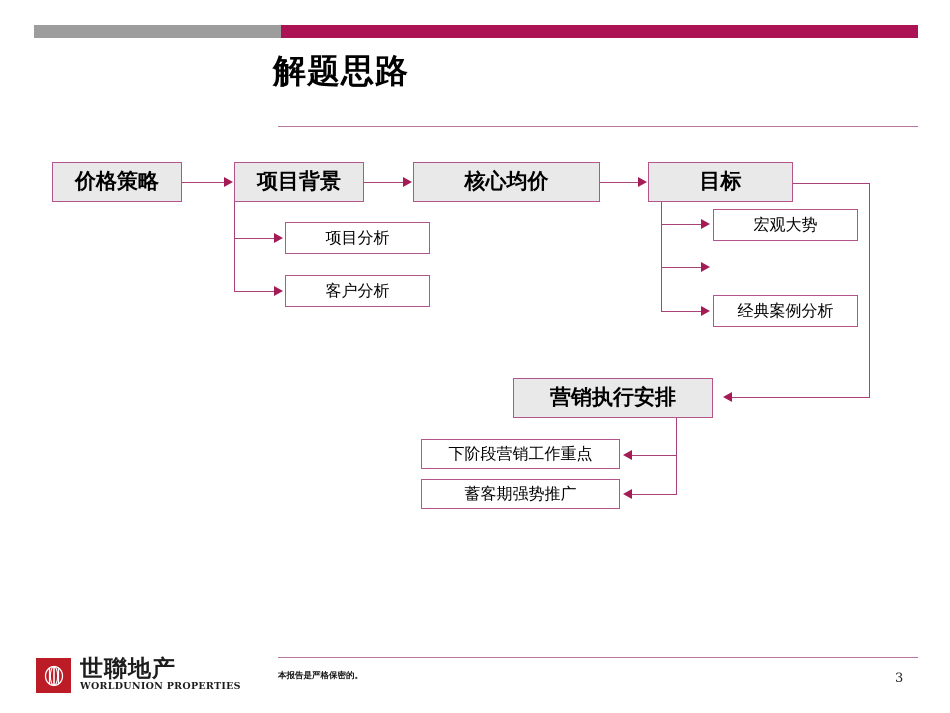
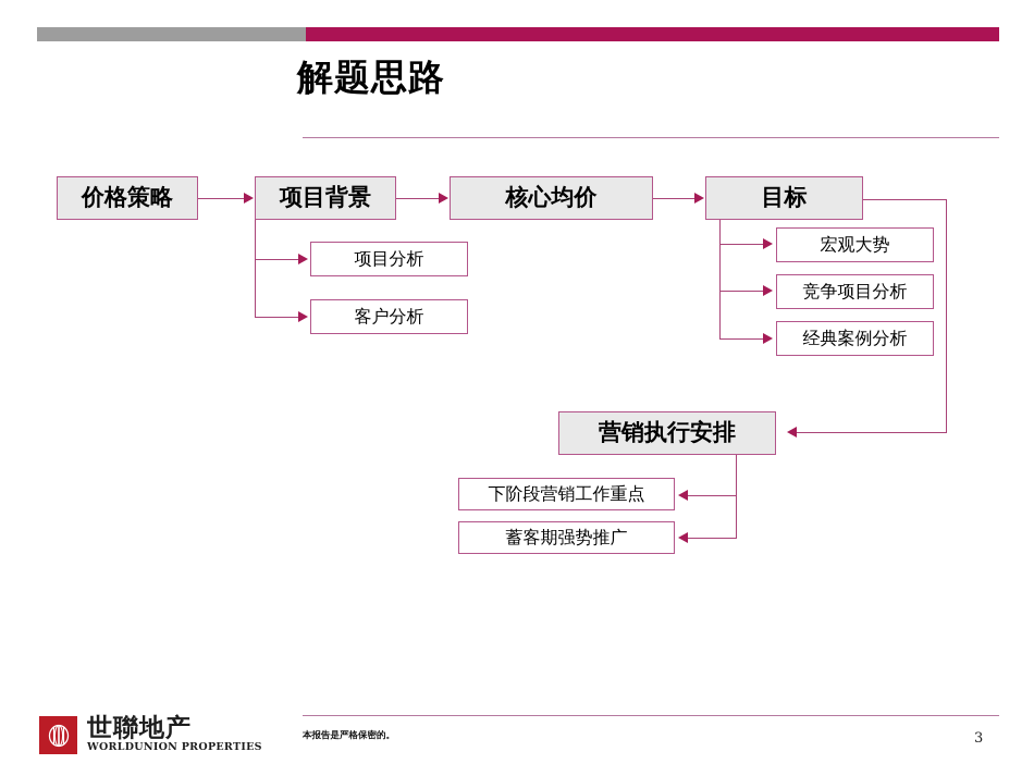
  解题思路
  价格策略
  项目背景
  核心均价
  目标
  项目分析
  客户分析
  宏观大势
+ 竞争项目分析
  经典案例分析
  营销执行安排
  下阶段营销工作重点
  蓄客期强势推广
  世聯地产
  WORLDUNION PROPERTIES
  本报告是严格保密的。
  3
